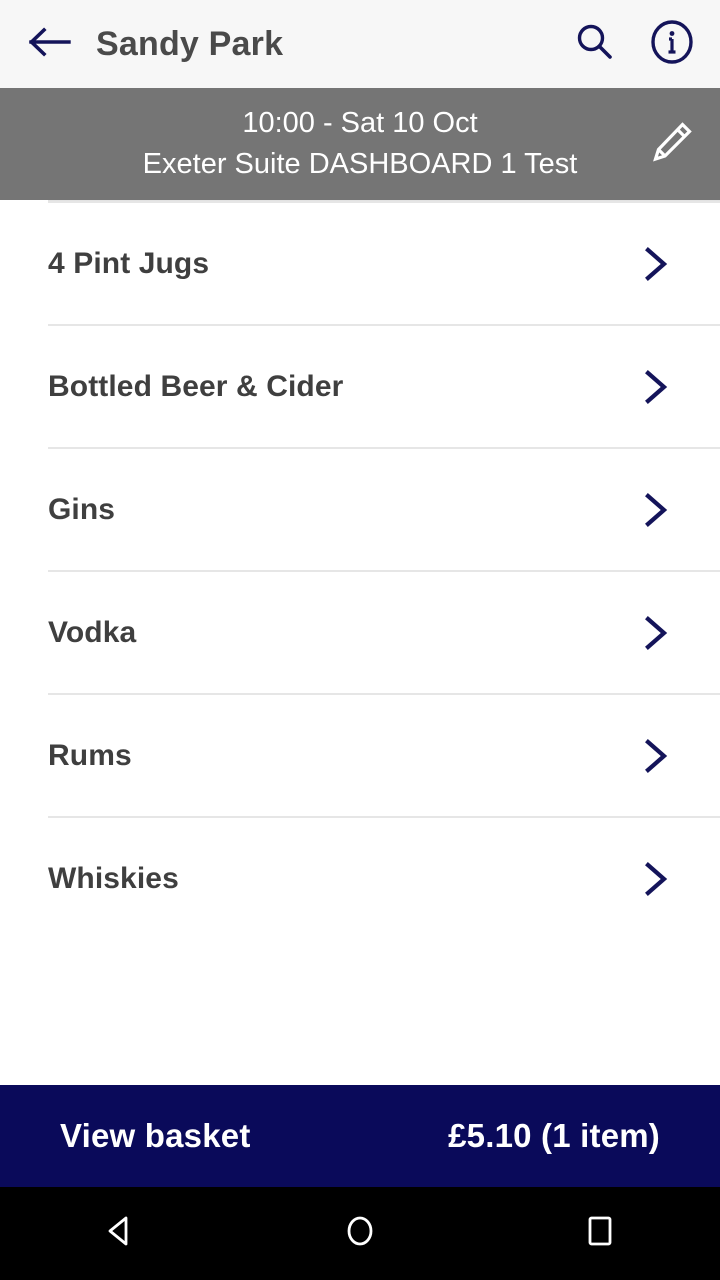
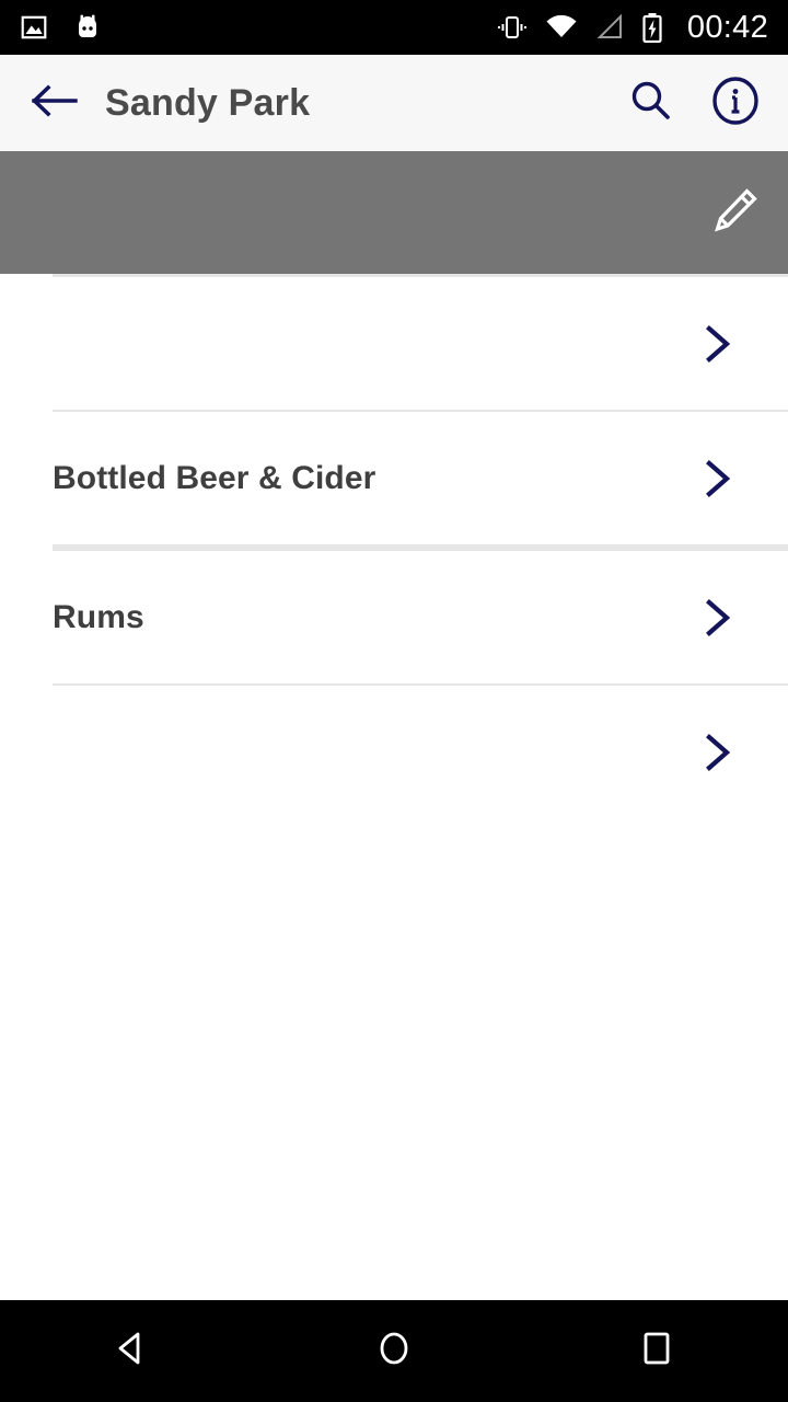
+ 00:42
  Sandy Park
- 10:00 - Sat 10 Oct
- Exeter Suite DASHBOARD 1 Test
- 4 Pint Jugs
  Bottled Beer & Cider
- Gins
- Vodka
  Rums
- Whiskies
- View basket
- £5.10 (1 item)
